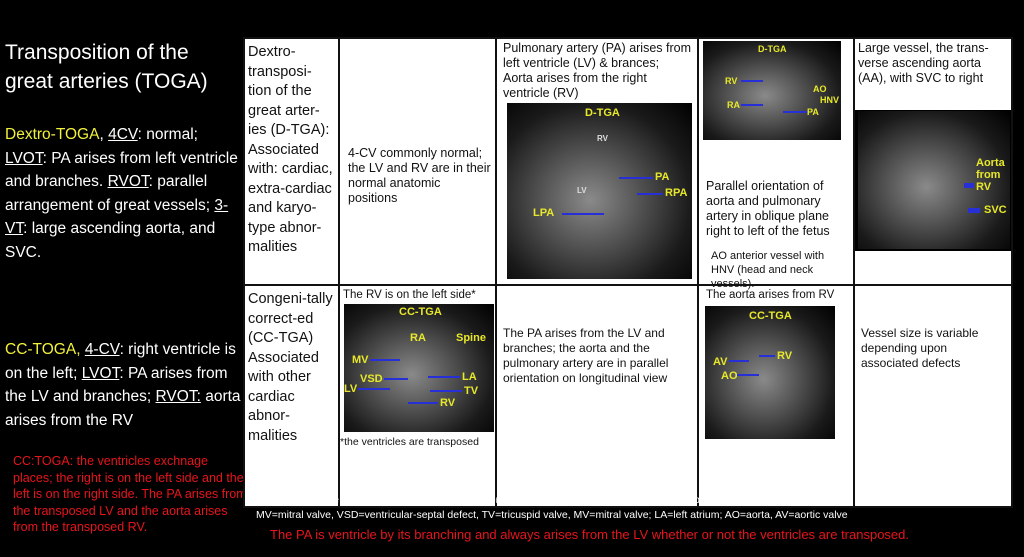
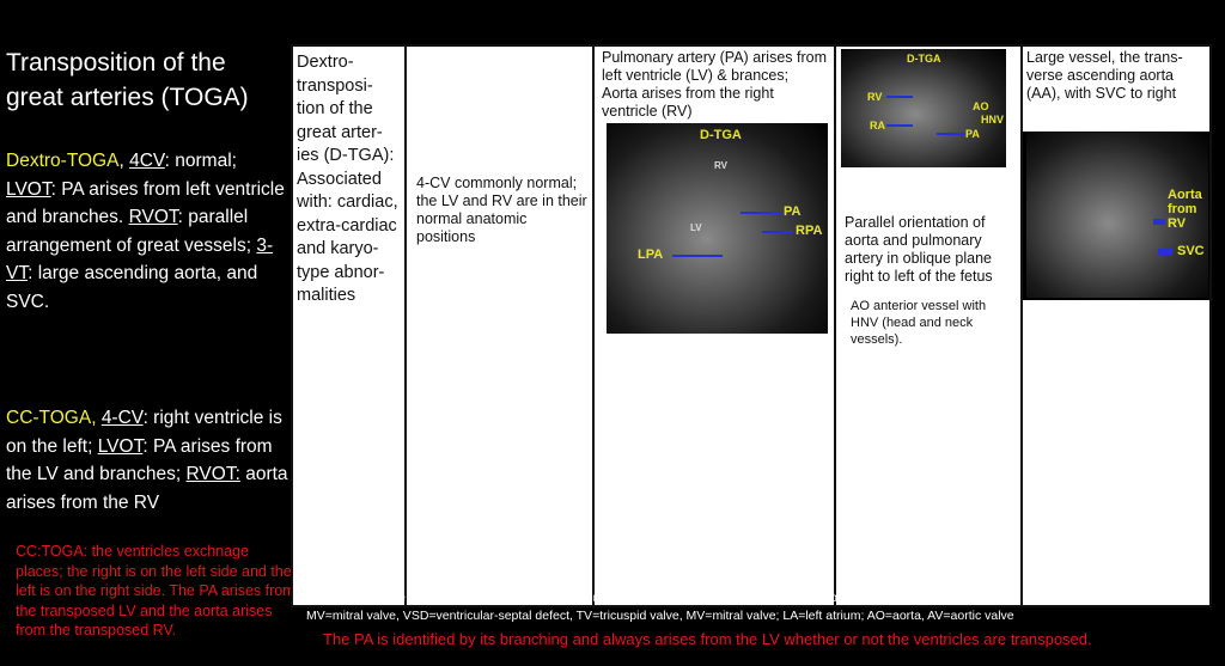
  Transposition of the great arteries (TOGA)
  Dextro-TOGA, 4CV: normal; LVOT: PA arises from left ventricle and branches. RVOT: parallel arrangement of great vessels; 3-VT: large ascending aorta, and SVC.
  CC-TOGA, 4-CV: right ventricle is on the left; LVOT: PA arises from the LV and branches; RVOT: aorta arises from the RV
  CC:TOGA: the ventricles exchnage places; the right is on the left side and the left is on the right side. The PA arises from the transposed LV and the aorta arises from the transposed RV.
  Dextro-transposi-tion of the great arter-ies (D-TGA): Associated with: cardiac, extra-cardiac and karyo-type abnor-malities	4-CV commonly normal; the LV and RV are in their normal anatomic positions	Pulmonary artery (PA) arises from left ventricle (LV) & brances; Aorta arises from the right ventricle (RV) D-TGA RV LV PA RPA LPA	D-TGA RV RA AO HNV PA Parallel orientation of aorta and pulmonary artery in oblique plane right to left of the fetus AO anterior vessel with HNV (head and neck vessels).	Large vessel, the trans-verse ascending aorta (AA), with SVC to right Aorta from RV SVC
- Congeni-tally correct-ed (CC-TGA) Associated with other cardiac abnor-malities	The RV is on the left side* CC-TGA RA Spine MV VSD LV LA TV RV *the ventricles are transposed	The PA arises from the LV and branches; the aorta and the pulmonary artery are in parallel orientation on longitudinal view	The aorta arises from RV CC-TGA AV AO RV	Vessel size is variable depending upon associated defects
  RV=right ventricle, LV=left ventricle, LPA=left pulmonary, RPA=right pulmonary artery, SVC=superior vena cava, RA=right atrium,
  MV=mitral valve, VSD=ventricular-septal defect, TV=tricuspid valve, MV=mitral valve; LA=left atrium; AO=aorta, AV=aortic valve
- The PA is ventricle by its branching and always arises from the LV whether or not the ventricles are transposed.
+ The PA is identified by its branching and always arises from the LV whether or not the ventricles are transposed.
